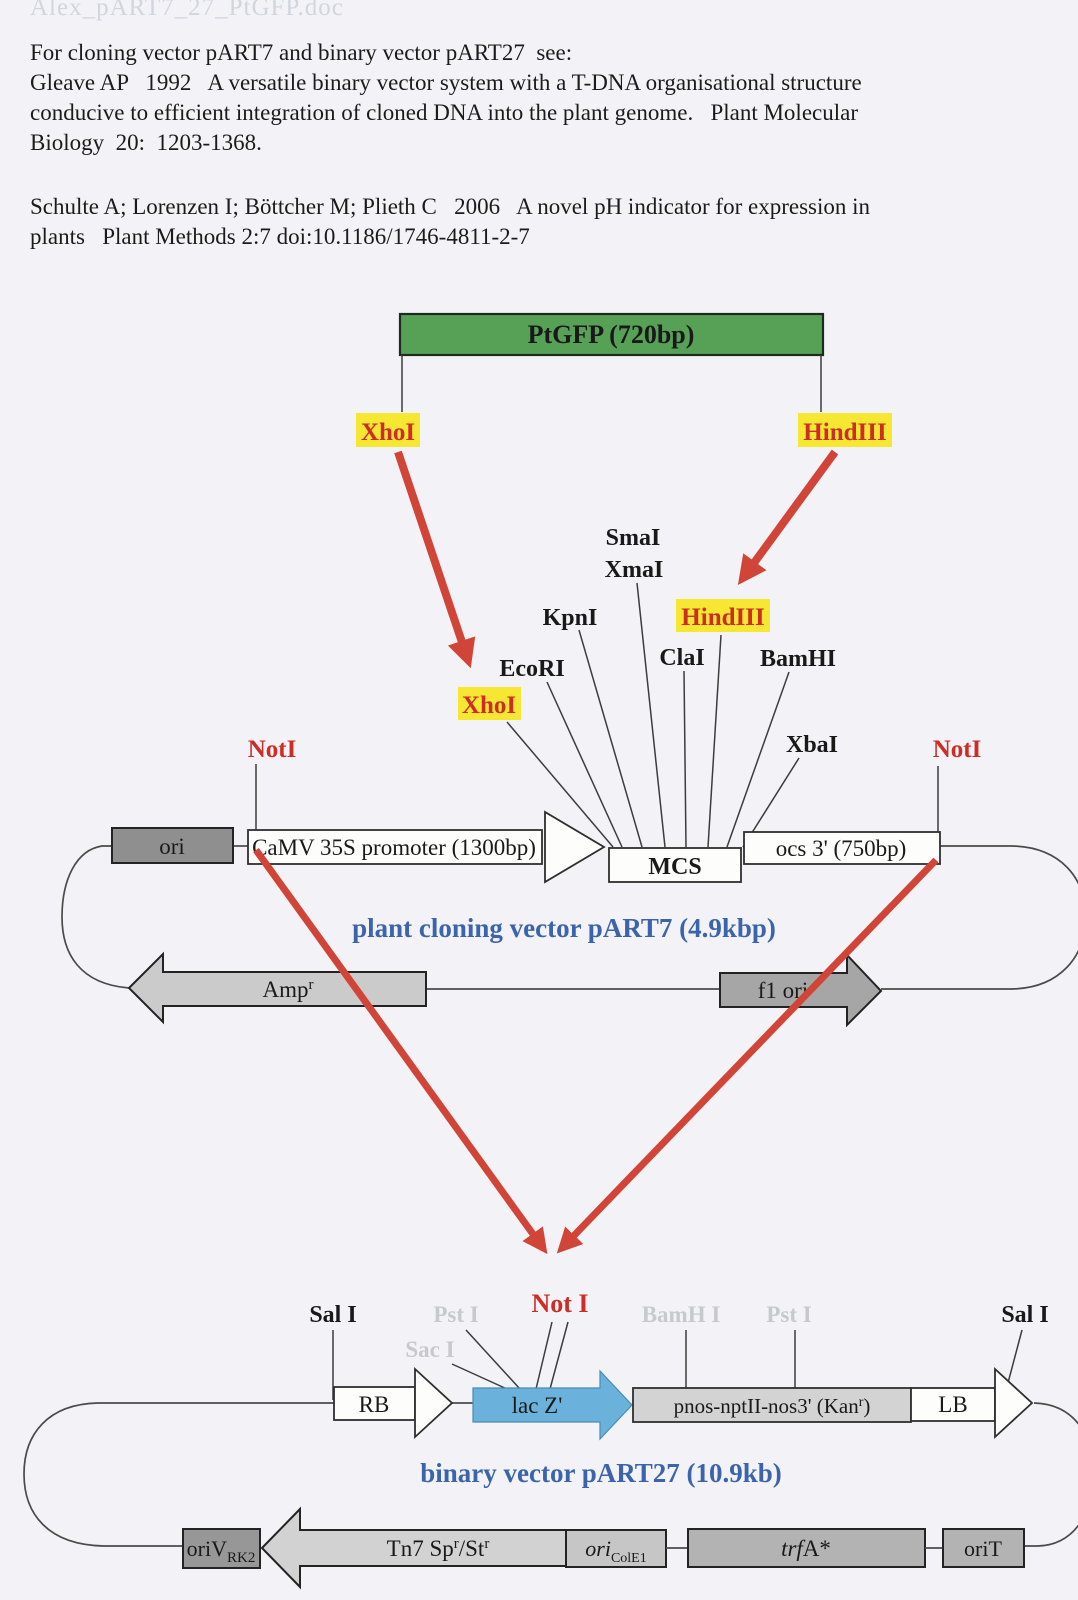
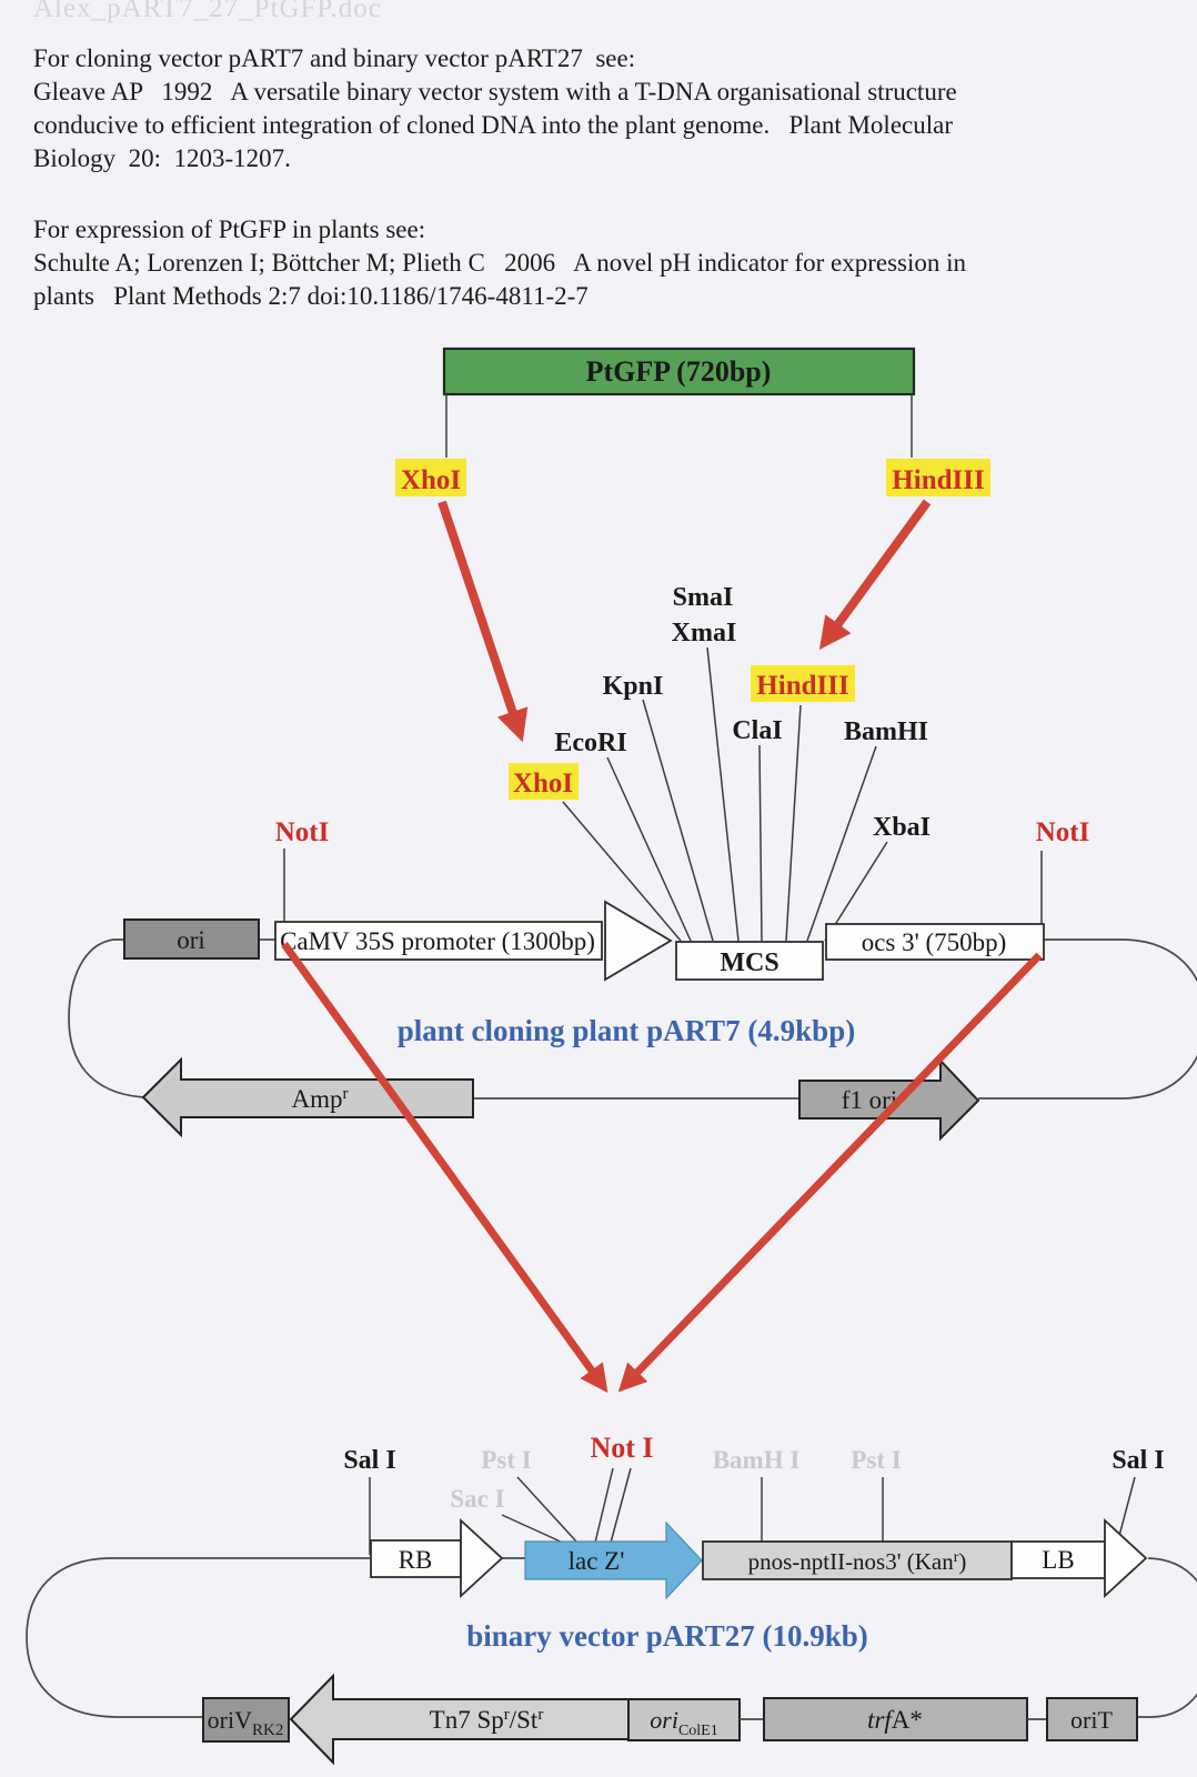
  Alex_pART7_27_PtGFP.doc
  For cloning vector pART7 and binary vector pART27 see:
  Gleave AP 1992 A versatile binary vector system with a T-DNA organisational structure
  conducive to efficient integration of cloned DNA into the plant genome. Plant Molecular
- Biology 20: 1203-1368.
+ Biology 20: 1203-1207.
+ For expression of PtGFP in plants see:
  Schulte A; Lorenzen I; Böttcher M; Plieth C 2006 A novel pH indicator for expression in
  plants Plant Methods 2:7 doi:10.1186/1746-4811-2-7
  PtGFP (720bp)
  XhoI
  HindIII
  SmaI
  XmaI
  KpnI
  HindIII
  ClaI
  BamHI
  EcoRI
  XhoI
  XbaI
  NotI
  NotI
  ori
  CaMV 35S promoter (1300bp)
  MCS
  ocs 3' (750bp)
- plant cloning vector pART7 (4.9kbp)
+ plant cloning plant pART7 (4.9kbp)
  Ampr
  f1 ori
  Not I
  Sal I
  Pst I
  Sac I
  BamH I
  Pst I
  Sal I
  RB
  lac Z'
  pnos-nptII-nos3' (Kanr)
  LB
  binary vector pART27 (10.9kb)
  oriVRK2
  Tn7 Spr/Str
  oriColE1
  trfA*
  oriT
